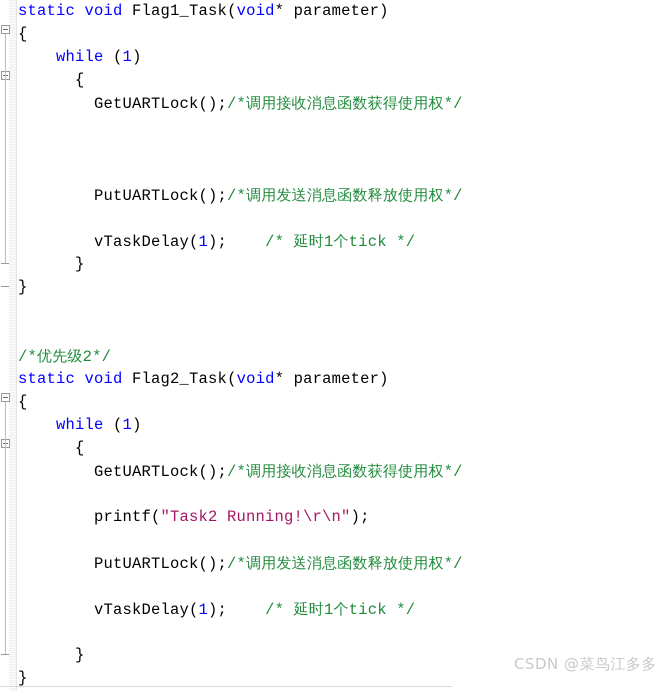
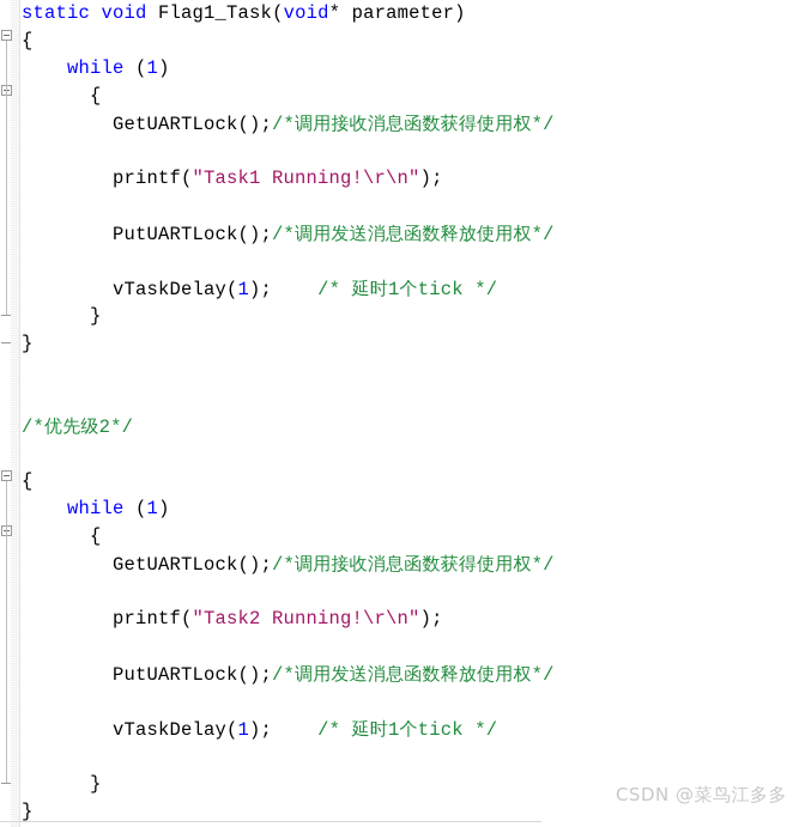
  static void Flag1_Task(void* parameter)
  {
  while (1)
  {
  GetUARTLock();/*调用接收消息函数获得使用权*/
+ printf("Task1 Running!\r\n");
  PutUARTLock();/*调用发送消息函数释放使用权*/
  vTaskDelay(1); /* 延时1个tick */
  }
  }
  /*优先级2*/
- static void Flag2_Task(void* parameter)
  {
  while (1)
  {
  GetUARTLock();/*调用接收消息函数获得使用权*/
  printf("Task2 Running!\r\n");
  PutUARTLock();/*调用发送消息函数释放使用权*/
  vTaskDelay(1); /* 延时1个tick */
  }
  }
  CSDN @菜鸟江多多
